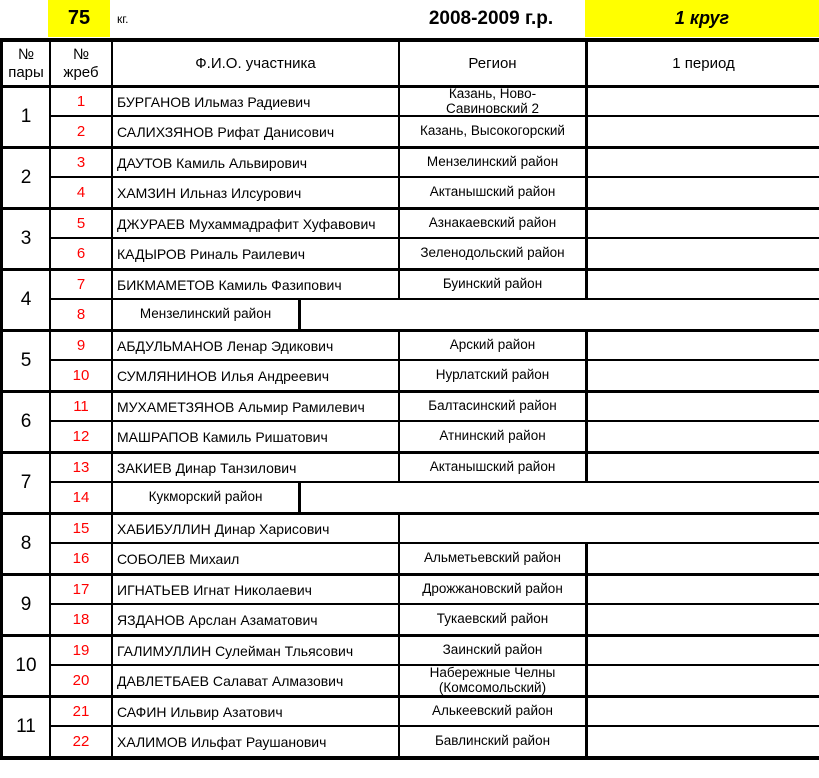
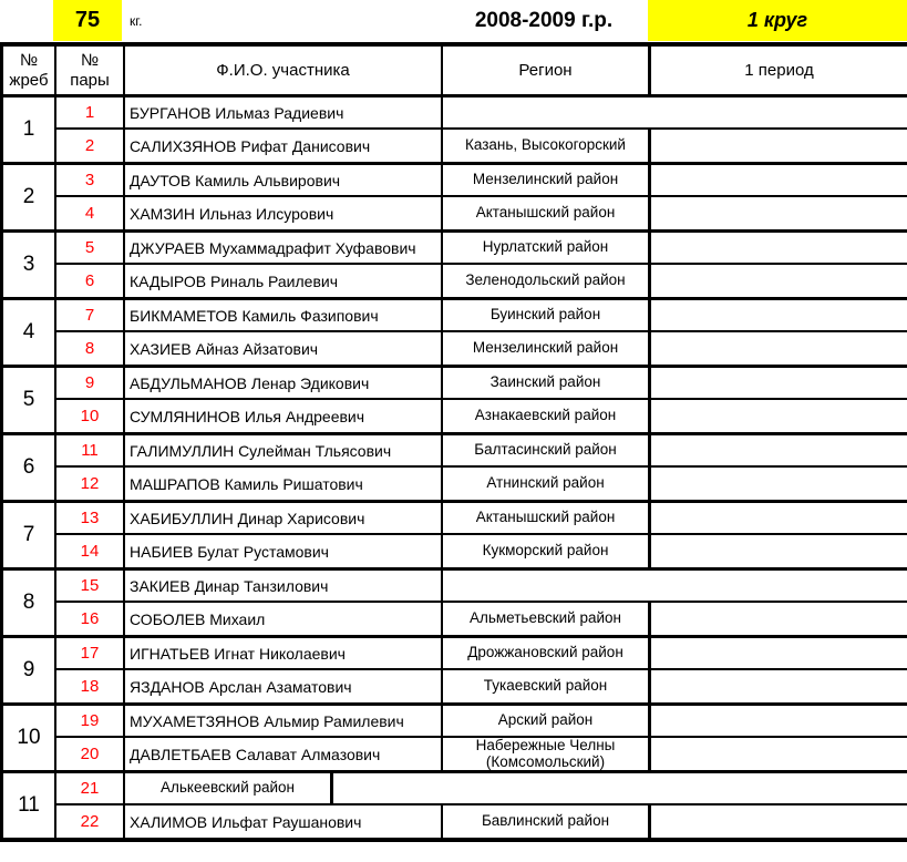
  75
  кг.
  2008-2009 г.р.
  1 круг
  №
- пары
+ жреб
  №
- жреб
+ пары
  Ф.И.О. участника
  Регион
  1 период
  1
  1
  БУРГАНОВ Ильмаз Радиевич
- Казань, Ново-
- Савиновский 2
  2
  САЛИХЗЯНОВ Рифат Данисович
  Казань, Высокогорский
  2
  3
  ДАУТОВ Камиль Альвирович
  Мензелинский район
  4
  ХАМЗИН Ильназ Илсурович
  Актанышский район
  3
  5
  ДЖУРАЕВ Мухаммадрафит Хуфавович
- Азнакаевский район
+ Нурлатский район
  6
  КАДЫРОВ Риналь Раилевич
  Зеленодольский район
  4
  7
  БИКМАМЕТОВ Камиль Фазипович
  Буинский район
  8
+ ХАЗИЕВ Айназ Айзатович
  Мензелинский район
  5
  9
  АБДУЛЬМАНОВ Ленар Эдикович
- Арский район
+ Заинский район
  10
  СУМЛЯНИНОВ Илья Андреевич
- Нурлатский район
+ Азнакаевский район
  6
  11
- МУХАМЕТЗЯНОВ Альмир Рамилевич
+ ГАЛИМУЛЛИН Сулейман Тльясович
  Балтасинский район
  12
  МАШРАПОВ Камиль Ришатович
  Атнинский район
  7
  13
- ЗАКИЕВ Динар Танзилович
+ ХАБИБУЛЛИН Динар Харисович
  Актанышский район
  14
+ НАБИЕВ Булат Рустамович
  Кукморский район
  8
  15
- ХАБИБУЛЛИН Динар Харисович
+ ЗАКИЕВ Динар Танзилович
  16
  СОБОЛЕВ Михаил
  Альметьевский район
  9
  17
  ИГНАТЬЕВ Игнат Николаевич
  Дрожжановский район
  18
  ЯЗДАНОВ Арслан Азаматович
  Тукаевский район
  10
  19
- ГАЛИМУЛЛИН Сулейман Тльясович
+ МУХАМЕТЗЯНОВ Альмир Рамилевич
- Заинский район
+ Арский район
  20
  ДАВЛЕТБАЕВ Салават Алмазович
  Набережные Челны
  (Комсомольский)
  11
  21
- САФИН Ильвир Азатович
  Алькеевский район
  22
  ХАЛИМОВ Ильфат Раушанович
  Бавлинский район
